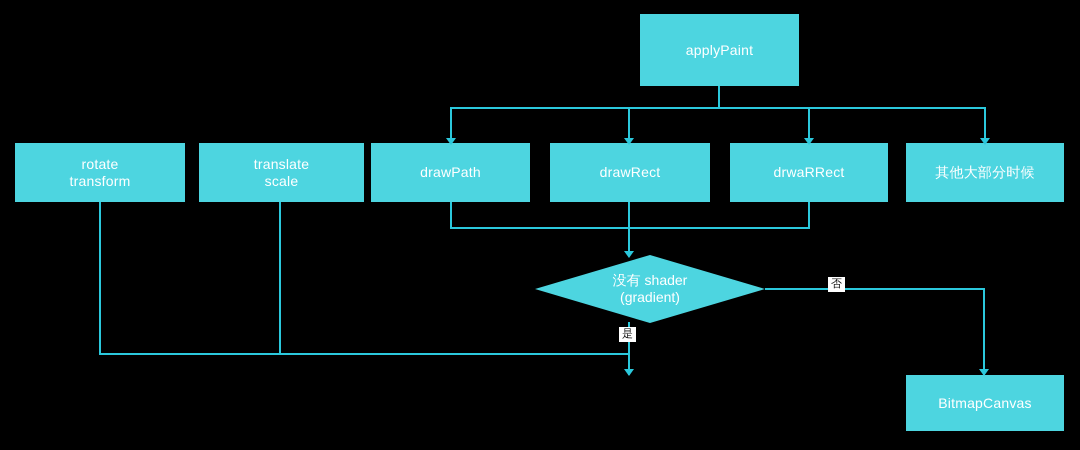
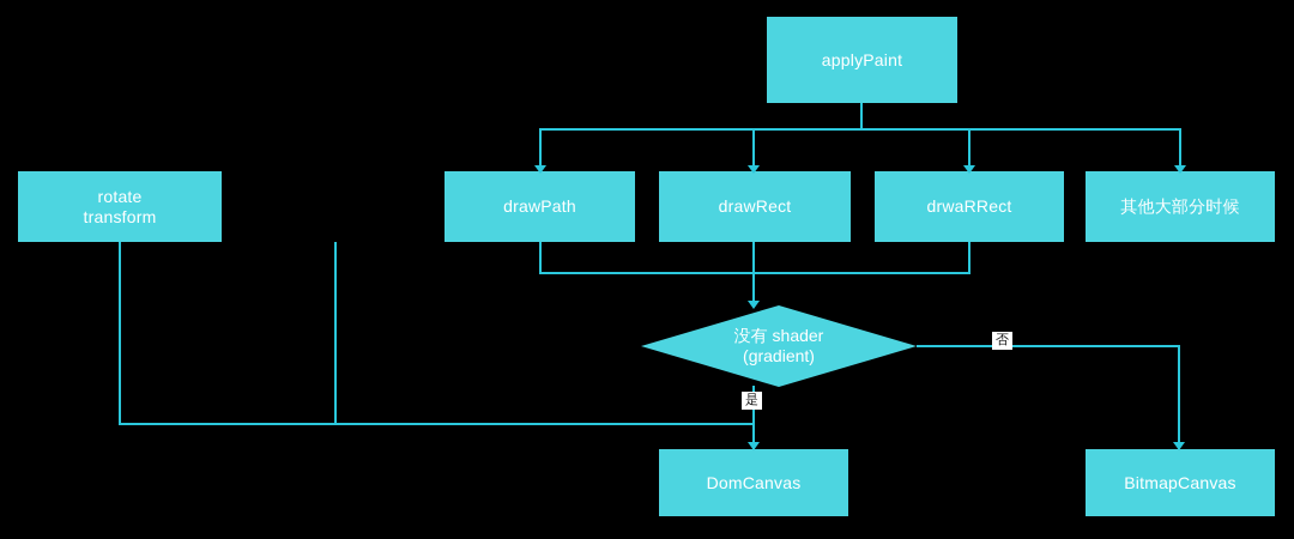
  是
  否
  applyPaint
  rotate
  transform
- translate
- scale
  drawPath
  drawRect
  drwaRRect
  其他大部分时候
  没有 shader
  (gradient)
+ DomCanvas
  BitmapCanvas
